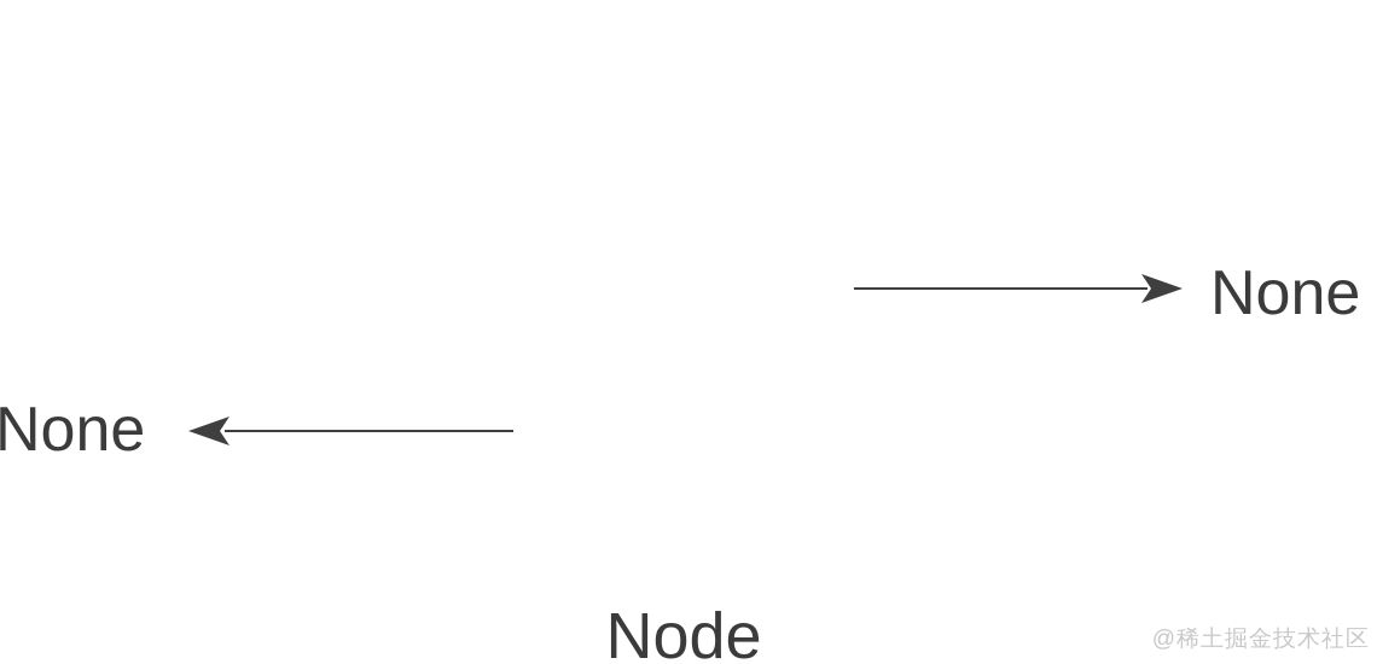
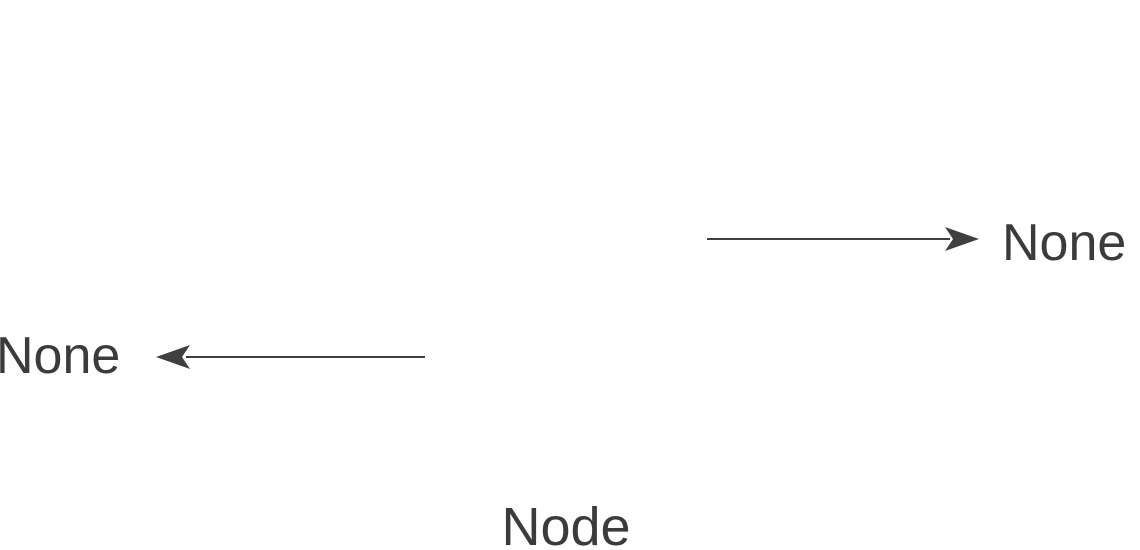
  None
  None
  Node
- @稀土掘金技术社区
